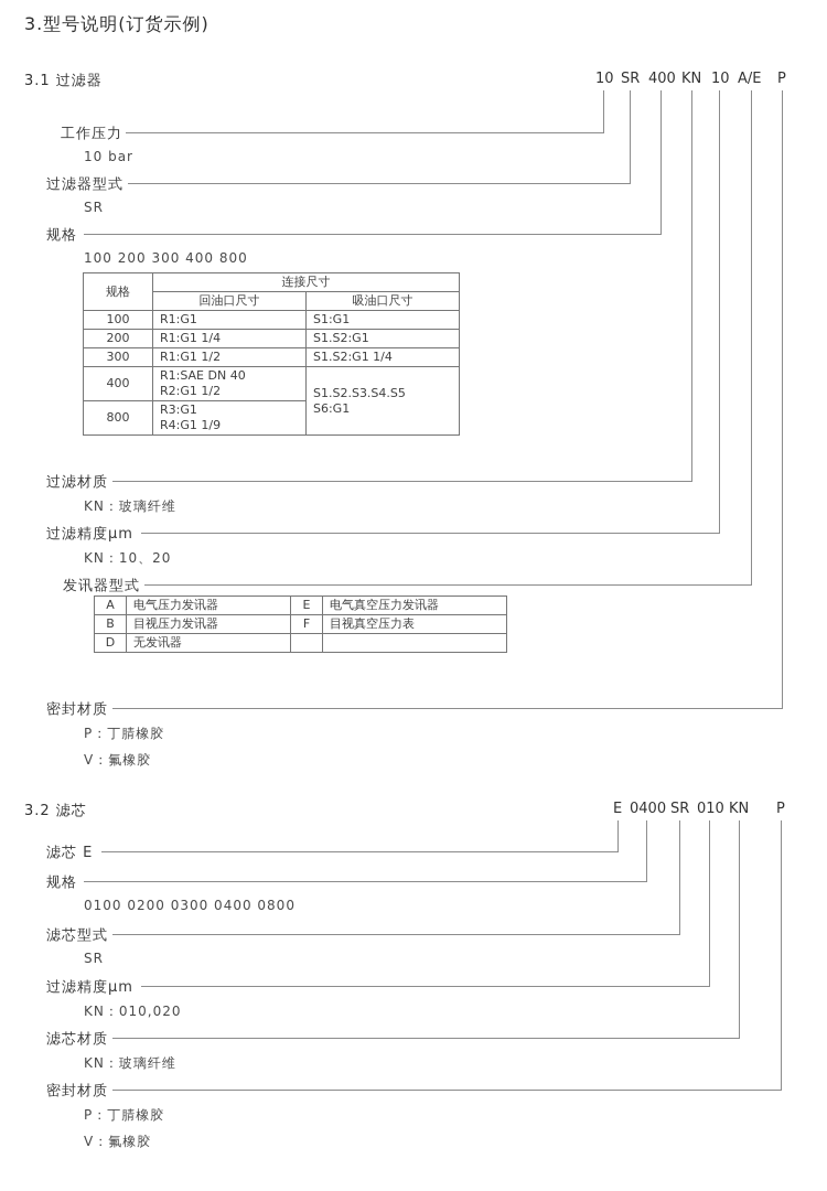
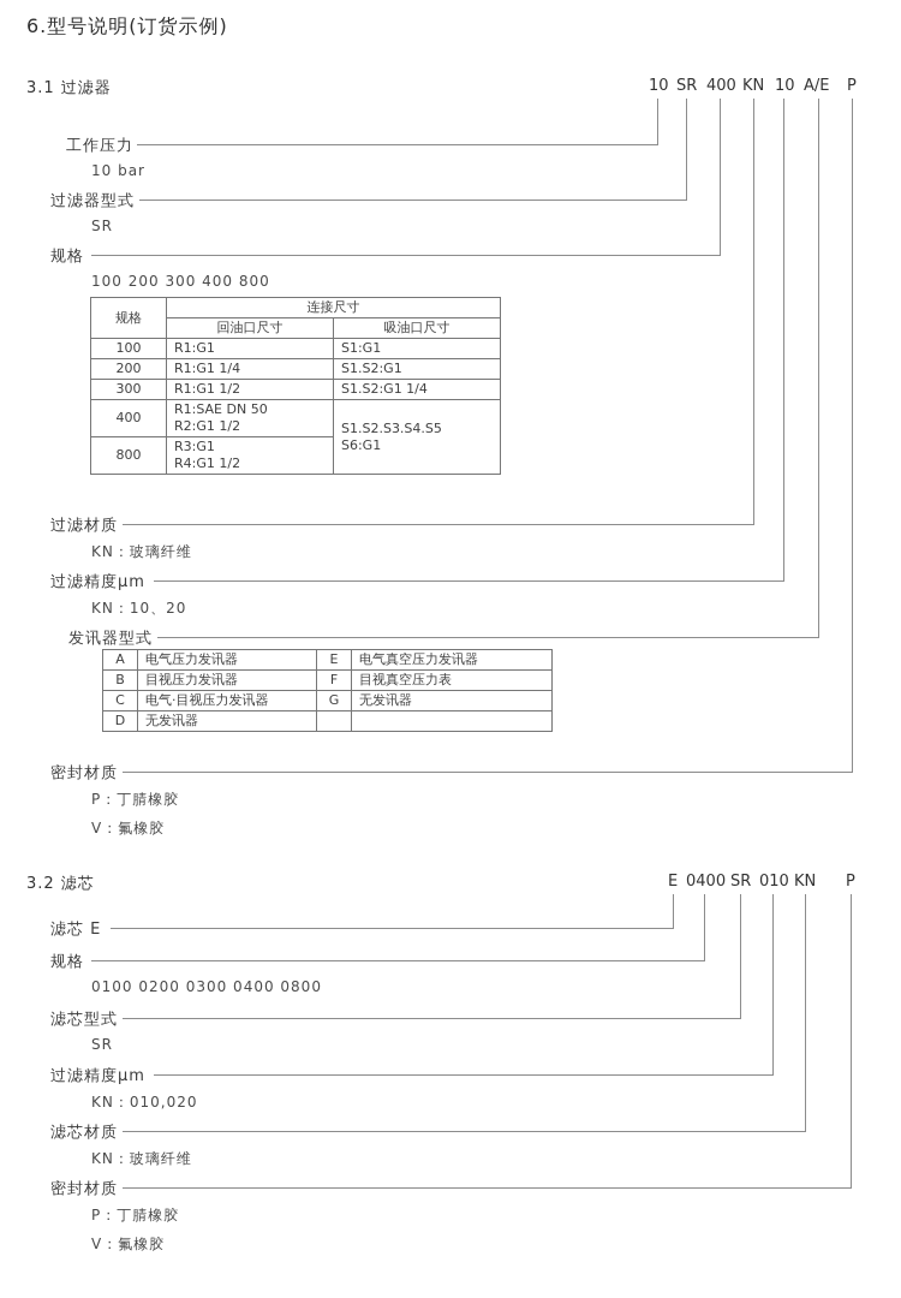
- 3.型号说明(订货示例)
+ 6.型号说明(订货示例)
  3.1 过滤器
  10
  SR
  400
  KN
  10
  A/E
  P
  工作压力
  10 bar
  过滤器型式
  SR
  规格
  100 200 300 400 800
  规格	连接尺寸
  回油口尺寸	吸油口尺寸
  100	R1:G1	S1:G1
  200	R1:G1 1/4	S1.S2:G1
  300	R1:G1 1/2	S1.S2:G1 1/4
- 400	R1:SAE DN 40 R2:G1 1/2	S1.S2.S3.S4.S5 S6:G1
+ 400	R1:SAE DN 50 R2:G1 1/2	S1.S2.S3.S4.S5 S6:G1
- 800	R3:G1 R4:G1 1/9
+ 800	R3:G1 R4:G1 1/2
  过滤材质
  KN：玻璃纤维
  过滤精度μm
  KN：10、20
  发讯器型式
  A	电气压力发讯器	E	电气真空压力发讯器
  B	目视压力发讯器	F	目视真空压力表
+ C	电气·目视压力发讯器	G	无发讯器
  D	无发讯器
  密封材质
  P：丁腈橡胶
  V：氟橡胶
  3.2 滤芯
  E
  0400
  SR
  010
  KN
  P
  滤芯 E
  规格
  0100 0200 0300 0400 0800
  滤芯型式
  SR
  过滤精度μm
  KN：010,020
  滤芯材质
  KN：玻璃纤维
  密封材质
  P：丁腈橡胶
  V：氟橡胶
